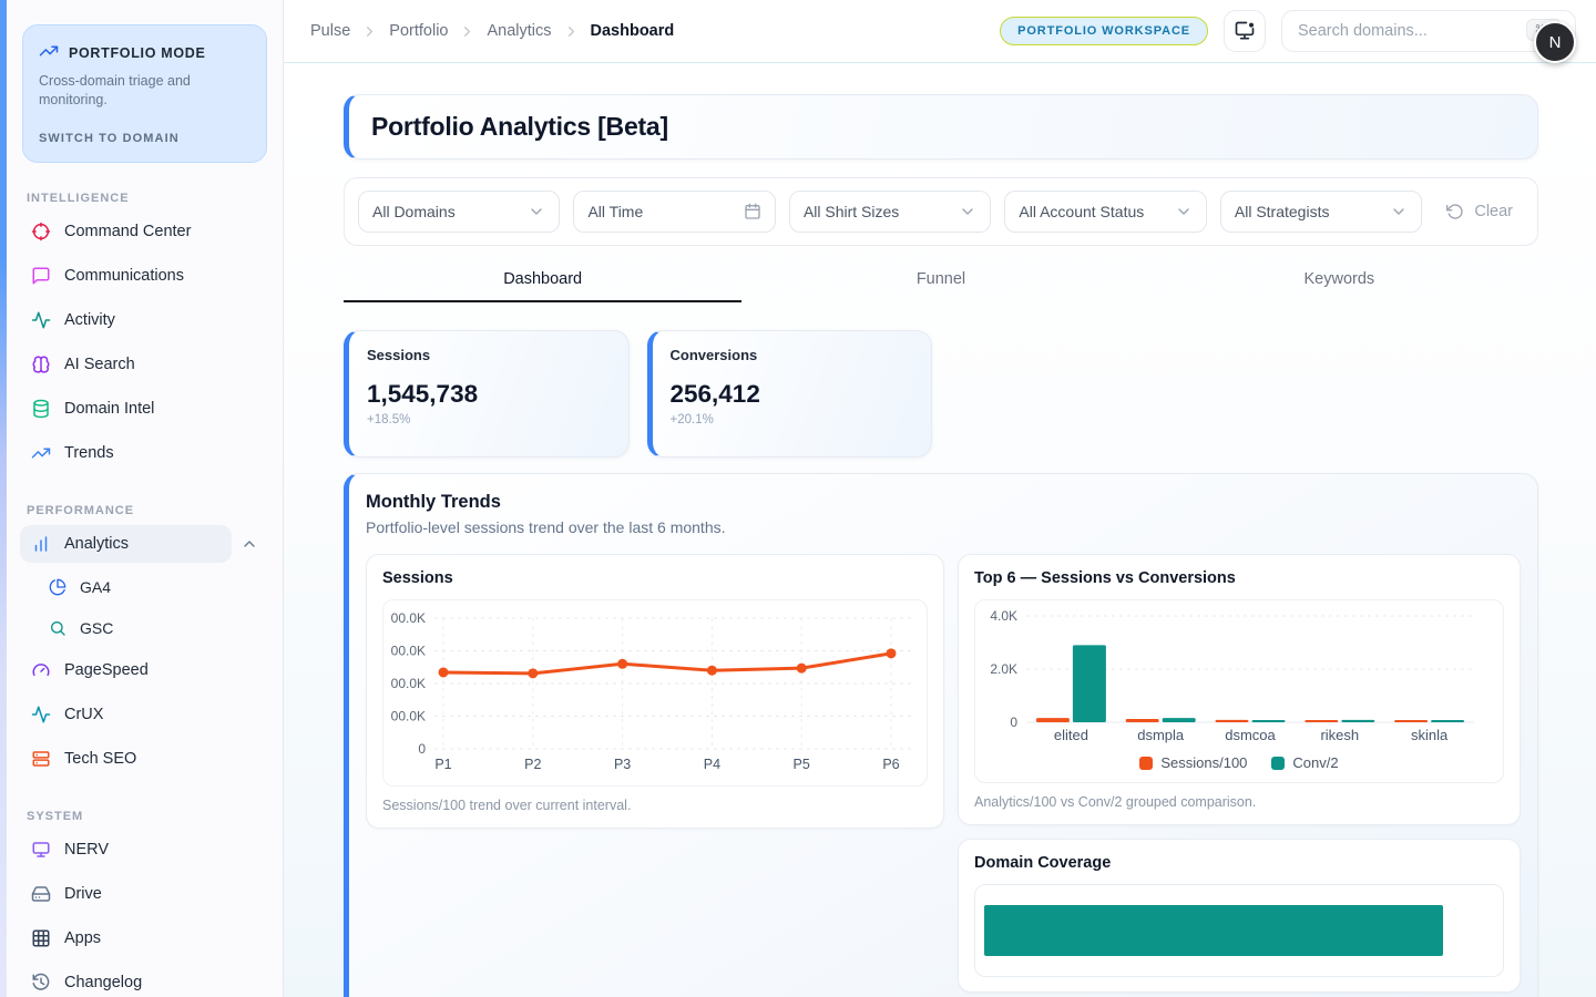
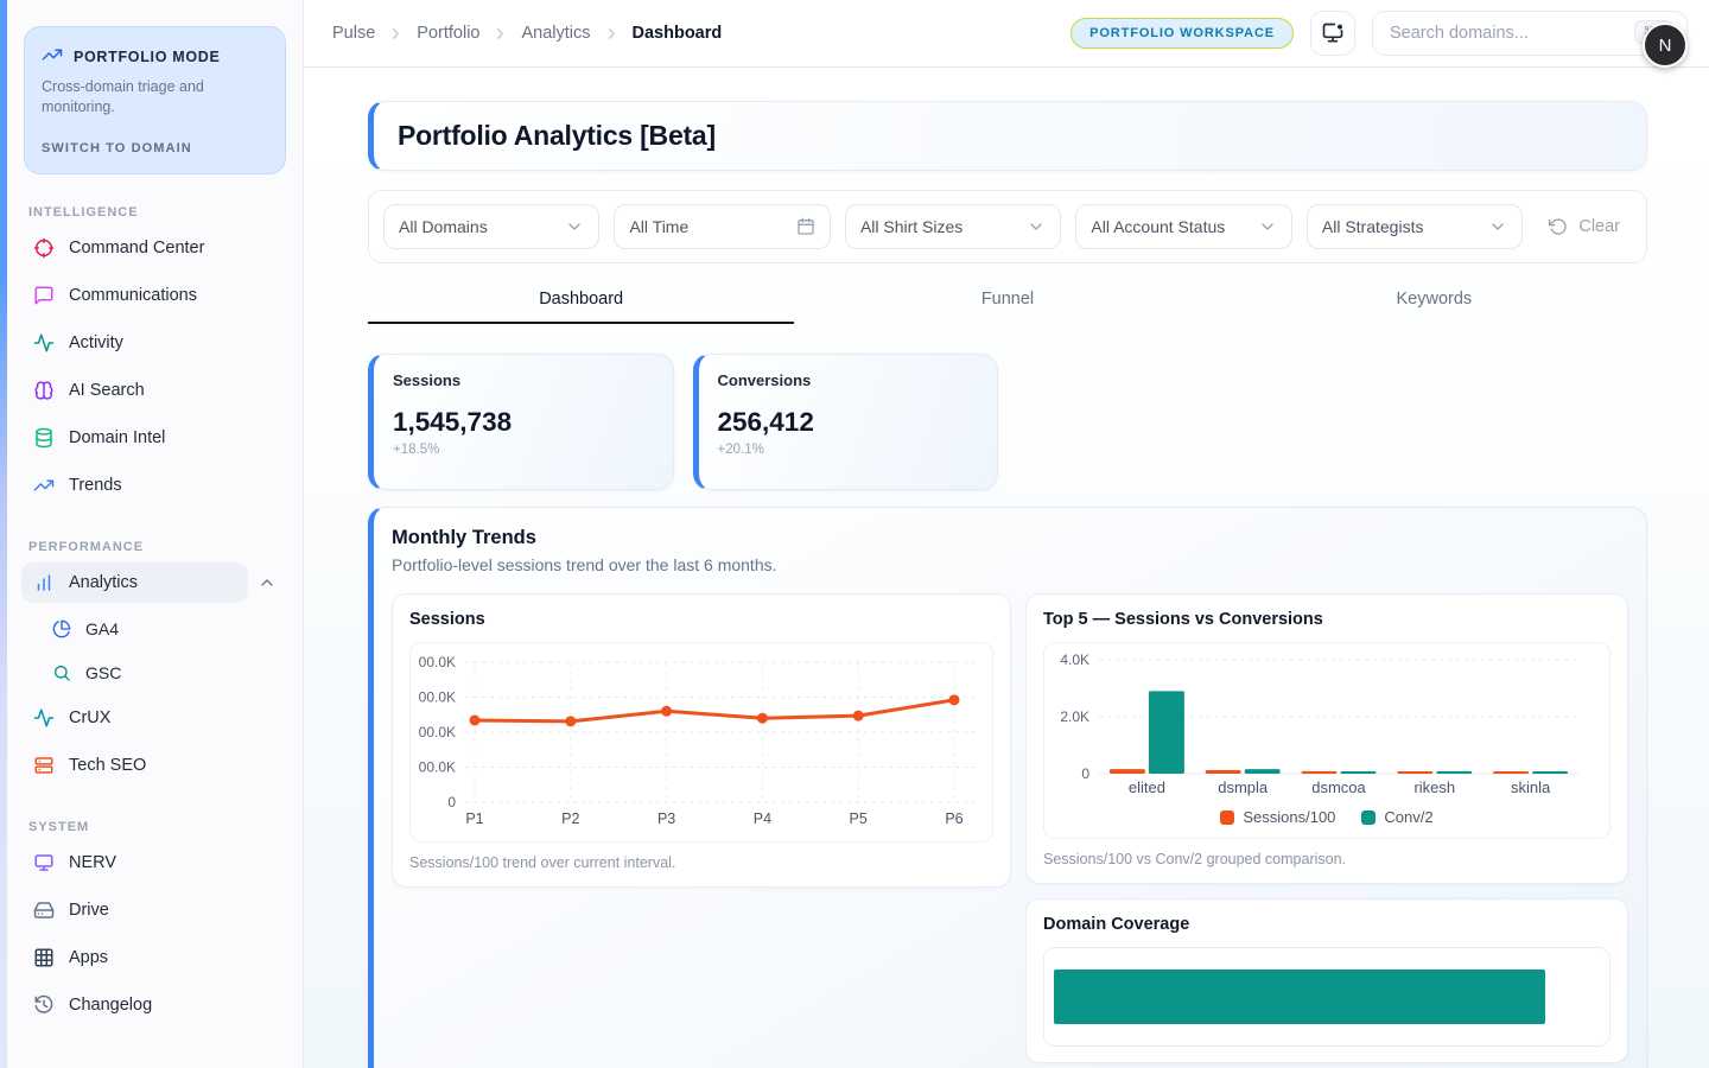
  PORTFOLIO MODE
  Cross-domain triage and monitoring.
  SWITCH TO DOMAIN
  INTELLIGENCE
  Command Center
  Communications
  Activity
  AI Search
  Domain Intel
  Trends
  PERFORMANCE
  Analytics
  GA4
  GSC
- PageSpeed
  CrUX
  Tech SEO
  SYSTEM
  NERV
  Drive
  Apps
  Changelog
  Pulse
  Portfolio
  Analytics
  Dashboard
  PORTFOLIO WORKSPACE
  Search domains...
  N
  Portfolio Analytics [Beta]
  All Domains
  All Time
  All Shirt Sizes
  All Account Status
  All Strategists
  Clear
  Dashboard
  Funnel
  Keywords
  Sessions
  1,545,738
  +18.5%
  Conversions
  256,412
  +20.1%
  Monthly Trends
  Portfolio-level sessions trend over the last 6 months.
  Sessions
  P1
  P2
  P3
  P4
  P5
  P6
  00.0K
  00.0K
  00.0K
  00.0K
  0
  Sessions/100 trend over current interval.
- Top 6 — Sessions vs Conversions
+ Top 5 — Sessions vs Conversions
  4.0K
  2.0K
  0
  elited
  dsmpla
  dsmcoa
  rikesh
  skinla
  Sessions/100
  Conv/2
- Analytics/100 vs Conv/2 grouped comparison.
+ Sessions/100 vs Conv/2 grouped comparison.
  Domain Coverage
